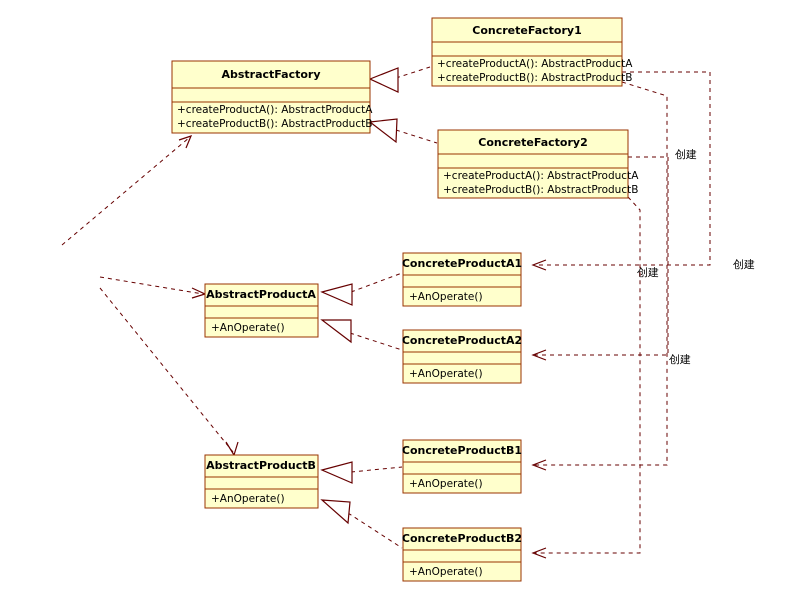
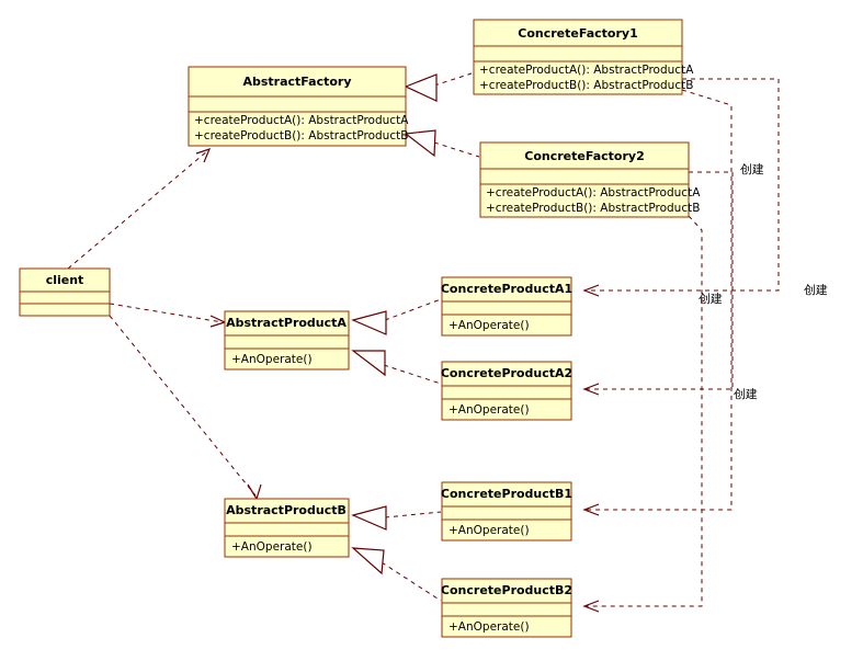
  创建
  创建
  创建
  创建
  ConcreteFactory1
  +createProductA(): AbstractProductA
  +createProductB(): AbstractProductB
  AbstractFactory
  +createProductA(): AbstractProductA
  +createProductB(): AbstractProductB
  ConcreteFactory2
  +createProductA(): AbstractProductA
  +createProductB(): AbstractProductB
+ client
  AbstractProductA
  +AnOperate()
  AbstractProductB
  +AnOperate()
  ConcreteProductA1
  +AnOperate()
  ConcreteProductA2
  +AnOperate()
  ConcreteProductB1
  +AnOperate()
  ConcreteProductB2
  +AnOperate()
